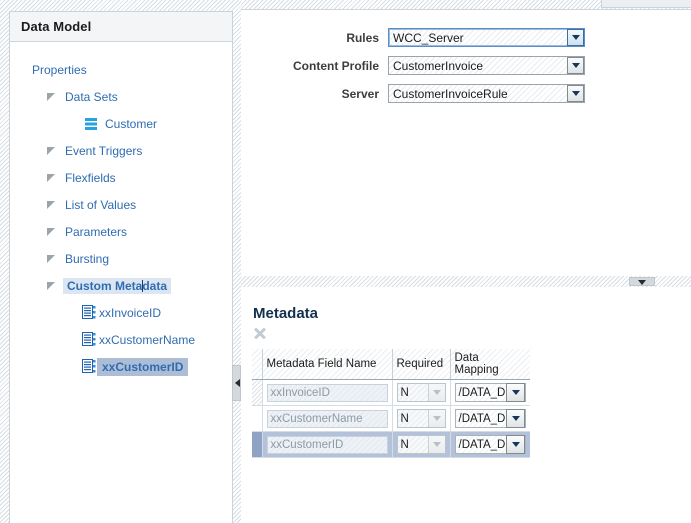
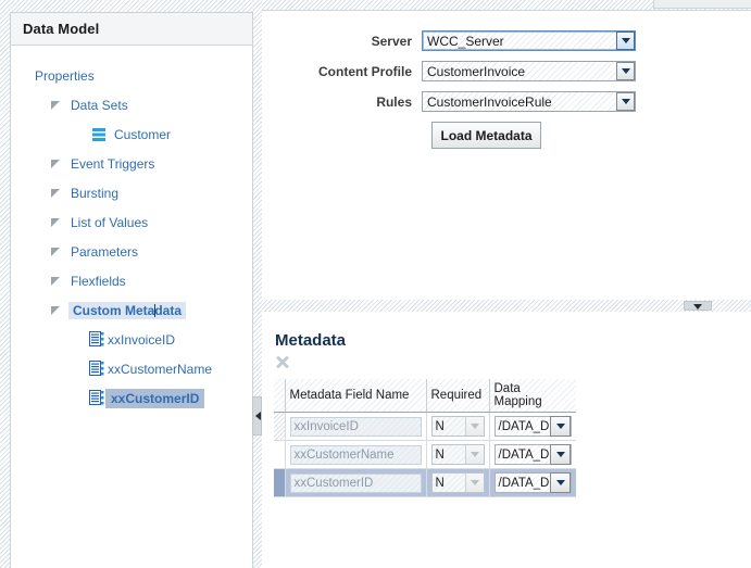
  Data Model
  Properties
  Data Sets
  Customer
  Event Triggers
- Flexfields
+ Bursting
  List of Values
  Parameters
- Bursting
+ Flexfields
  Custom Metadata
  xxInvoiceID
  xxCustomerName
  xxCustomerID
- Rules
+ Server
  WCC_Server
  Content Profile
  CustomerInvoice
- Server
+ Rules
  CustomerInvoiceRule
+ Load Metadata
  Metadata
  	Metadata Field Name	Required	Data Mapping
  	xxInvoiceID	N	/DATA_D
  	xxCustomerName	N	/DATA_D
  	xxCustomerID	N	/DATA_D
